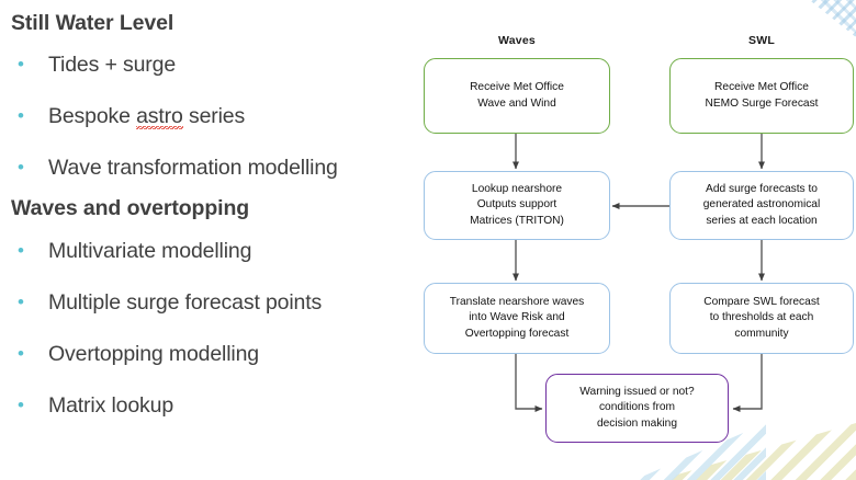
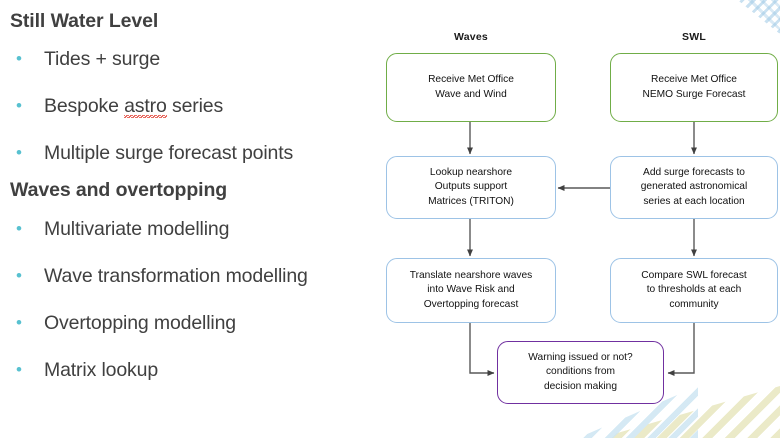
  Still Water Level
  •
  Tides + surge
  •
  Bespoke astro series
  •
- Wave transformation modelling
+ Multiple surge forecast points
  Waves and overtopping
  •
  Multivariate modelling
  •
- Multiple surge forecast points
+ Wave transformation modelling
  •
  Overtopping modelling
  •
  Matrix lookup
  Waves
  SWL
  Receive Met Office
  Wave and Wind
  Receive Met Office
  NEMO Surge Forecast
  Lookup nearshore
  Outputs support
  Matrices (TRITON)
  Add surge forecasts to
  generated astronomical
  series at each location
  Translate nearshore waves
  into Wave Risk and
  Overtopping forecast
  Compare SWL forecast
  to thresholds at each
  community
  Warning issued or not?
  conditions from
  decision making
